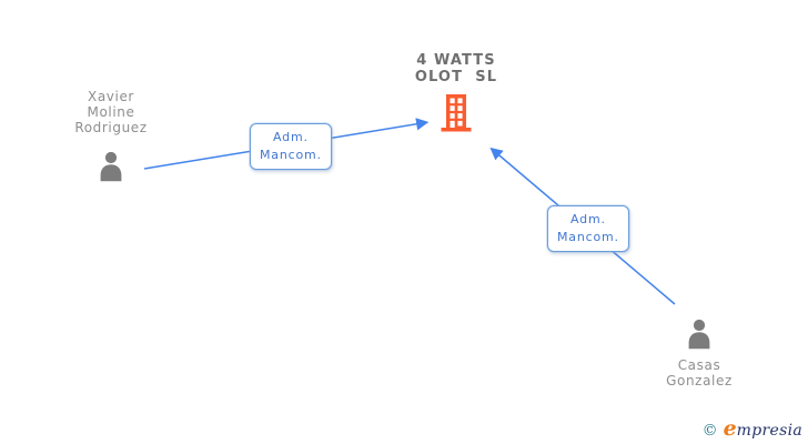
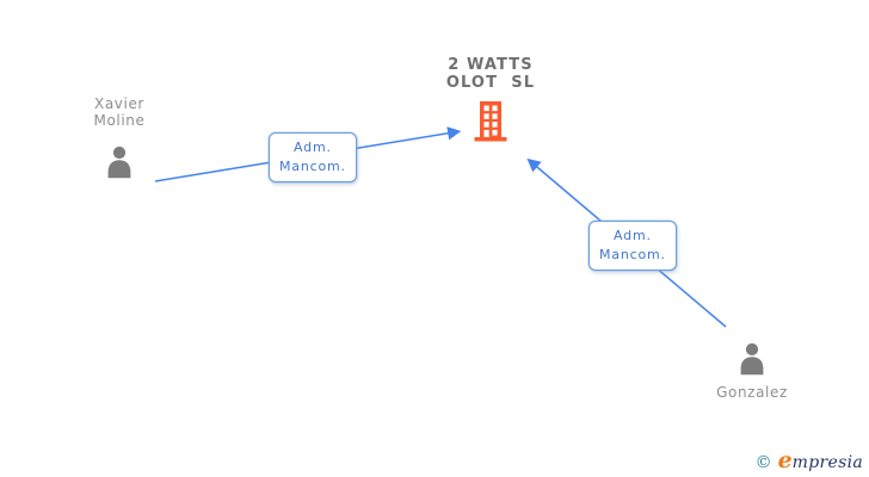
- 4 WATTS
+ 2 WATTS
  OLOT SL
  Xavier
  Moline
- Rodriguez
- Casas
  Gonzalez
  Adm.
  Mancom.
  Adm.
  Mancom.
  ©
  empresia
